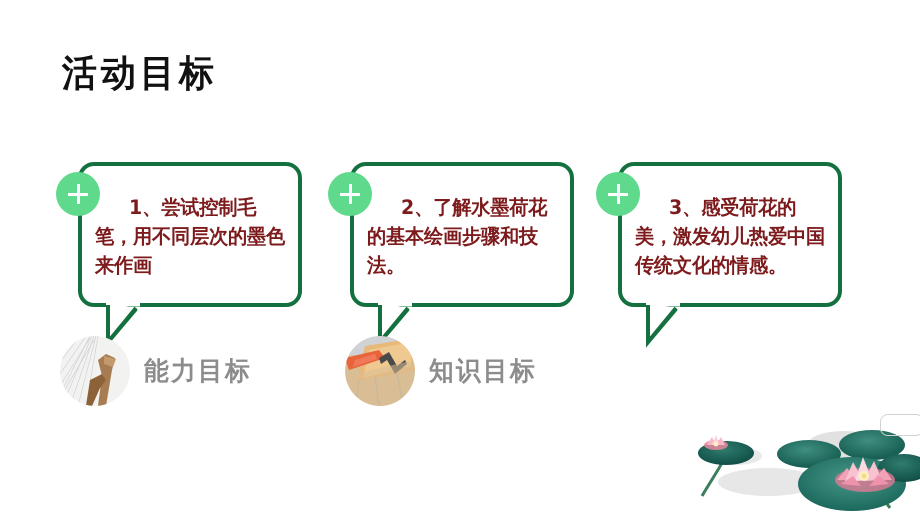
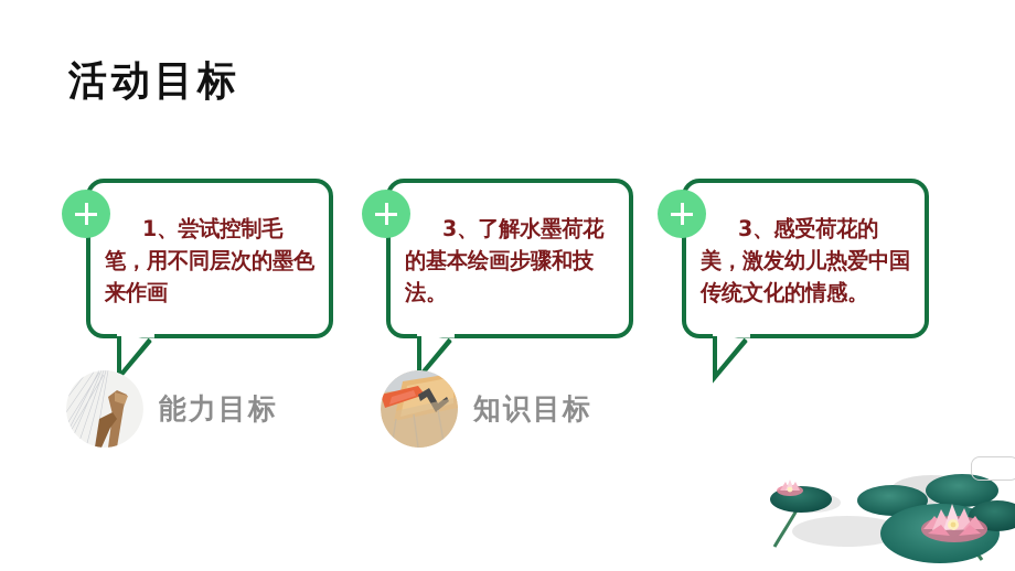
  活动目标
  1、尝试控制毛笔，用不同层次的墨色来作画
- 2、了解水墨荷花的基本绘画步骤和技法。
+ 3、了解水墨荷花的基本绘画步骤和技法。
  3、感受荷花的美，激发幼儿热爱中国传统文化的情感。
  能力目标
  知识目标
